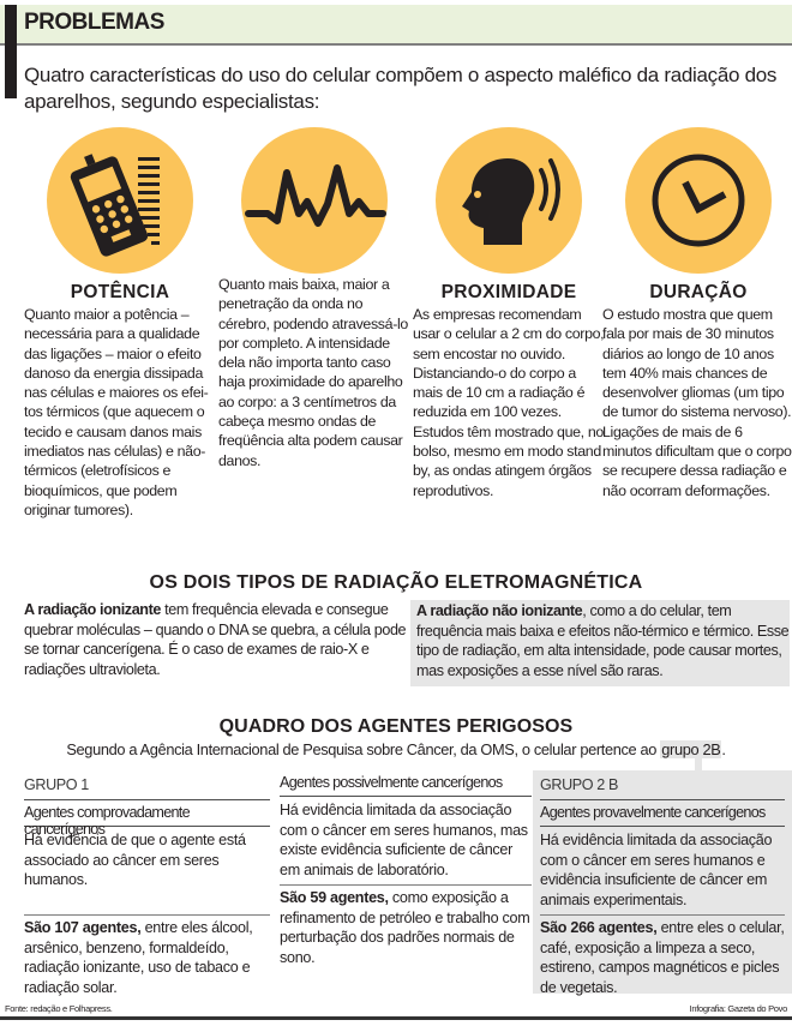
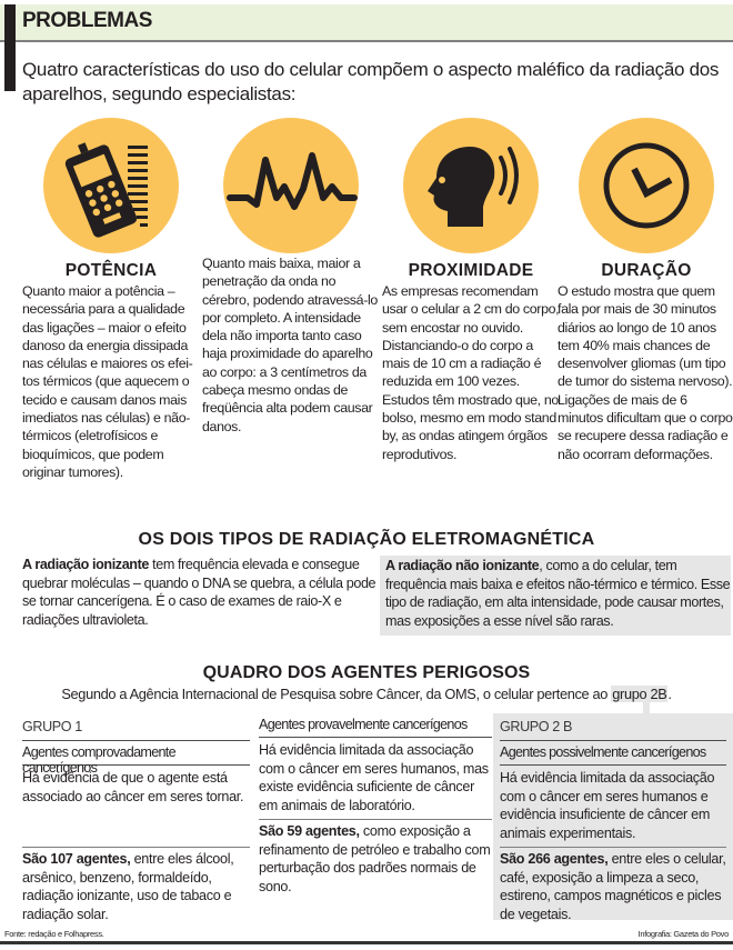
  PROBLEMAS
  Quatro características do uso do celular compõem o aspecto maléfico da radiação dos aparelhos, segundo especialistas:
  POTÊNCIA
  Quanto maior a potência – necessária para a qualidade das ligações – maior o efeito danoso da energia dissipada nas células e maiores os efei- tos térmicos (que aquecem o tecido e causam danos mais imediatos nas células) e não-térmicos (eletrofísicos e bioquímicos, que podem originar tumores).
  Quanto mais baixa, maior a penetração da onda no cérebro, podendo atravessá-lo por completo. A intensidade dela não importa tanto caso haja proximidade do aparelho ao corpo: a 3 centímetros da cabeça mesmo ondas de freqüência alta podem causar danos.
  PROXIMIDADE
  As empresas recomendam usar o celular a 2 cm do corpo, sem encostar no ouvido. Distanciando-o do corpo a mais de 10 cm a radiação é reduzida em 100 vezes. Estudos têm mostrado que, no bolso, mesmo em modo stand by, as ondas atingem órgãos reprodutivos.
  DURAÇÃO
  O estudo mostra que quem fala por mais de 30 minutos diários ao longo de 10 anos tem 40% mais chances de desenvolver gliomas (um tipo de tumor do sistema nervoso). Ligações de mais de 6 minutos dificultam que o corpo se recupere dessa radiação e não ocorram deformações.
  OS DOIS TIPOS DE RADIAÇÃO ELETROMAGNÉTICA
  A radiação ionizante tem frequência elevada e consegue quebrar moléculas – quando o DNA se quebra, a célula pode se tornar cancerígena. É o caso de exames de raio-X e radiações ultravioleta.
  A radiação não ionizante, como a do celular, tem frequência mais baixa e efeitos não-térmico e térmico. Esse tipo de radiação, em alta intensidade, pode causar mortes, mas exposições a esse nível são raras.
  QUADRO DOS AGENTES PERIGOSOS
  Segundo a Agência Internacional de Pesquisa sobre Câncer, da OMS, o celular pertence ao grupo 2B.
  GRUPO 1
  Agentes comprovadamente cancerígenos
- Há evidência de que o agente está associado ao câncer em seres humanos.
+ Há evidência de que o agente está associado ao câncer em seres tornar.
  São 107 agentes, entre eles álcool, arsênico, benzeno, formaldeído, radiação ionizante, uso de tabaco e radiação solar.
- Agentes possivelmente cancerígenos
+ Agentes provavelmente cancerígenos
  Há evidência limitada da associação com o câncer em seres humanos, mas existe evidência suficiente de câncer em animais de laboratório.
  São 59 agentes, como exposição a refinamento de petróleo e trabalho com perturbação dos padrões normais de sono.
  GRUPO 2 B
- Agentes provavelmente cancerígenos
+ Agentes possivelmente cancerígenos
  Há evidência limitada da associação com o câncer em seres humanos e evidência insuficiente de câncer em animais experimentais.
  São 266 agentes, entre eles o celular, café, exposição a limpeza a seco, estireno, campos magnéticos e picles de vegetais.
  Fonte: redação e Folhapress.
  Infografia: Gazeta do Povo
